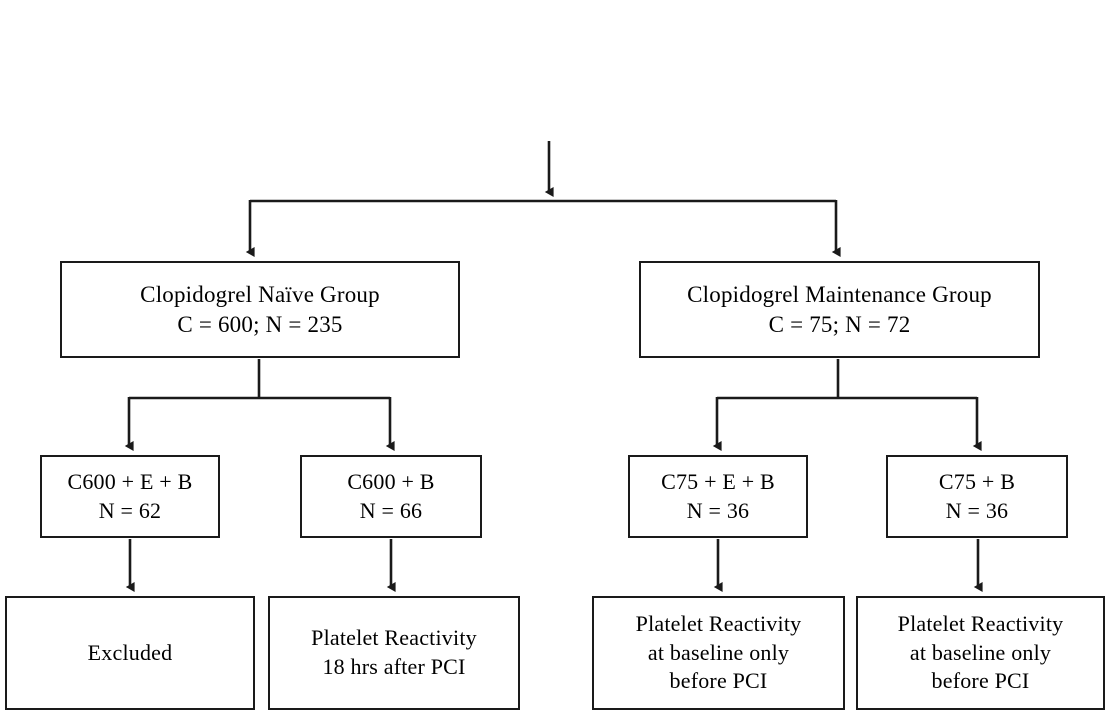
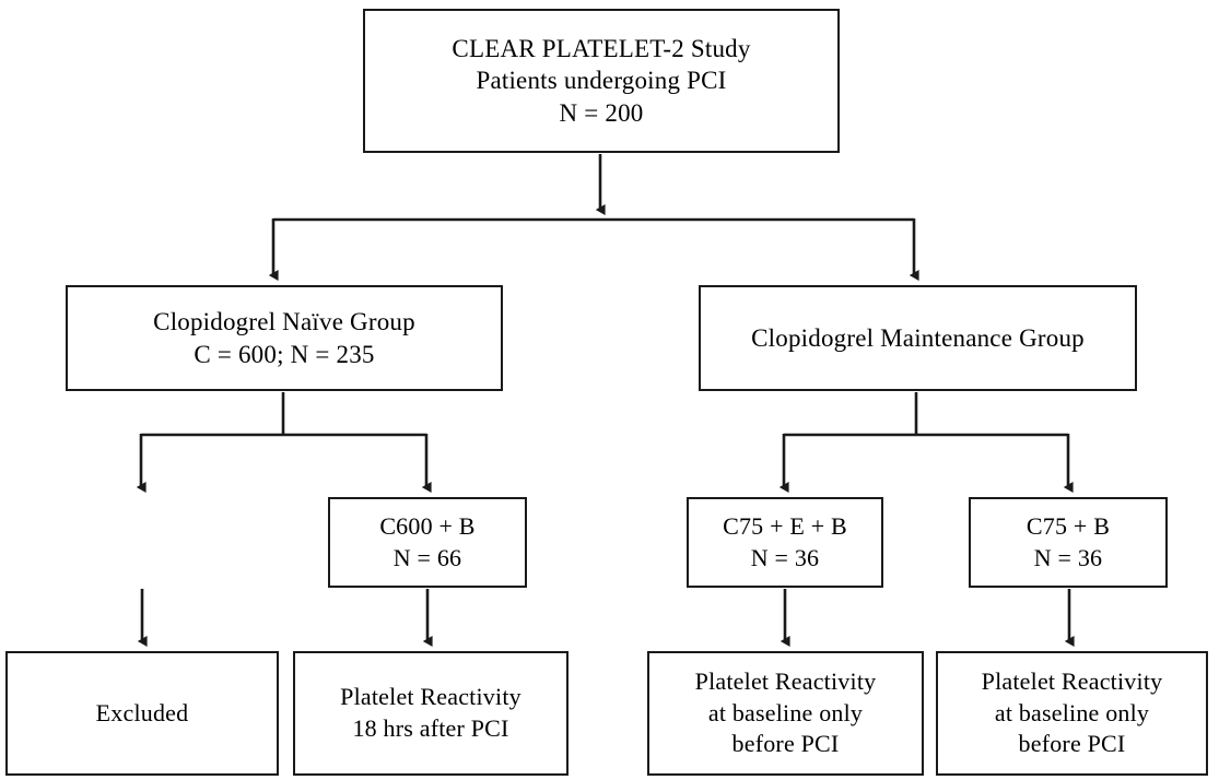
+ CLEAR PLATELET-2 Study
+ Patients undergoing PCI
+ N = 200
  Clopidogrel Naïve Group
  C = 600; N = 235
  Clopidogrel Maintenance Group
- C = 75; N = 72
- C600 + E + B
- N = 62
  C600 + B
  N = 66
  C75 + E + B
  N = 36
  C75 + B
  N = 36
  Excluded
  Platelet Reactivity
  18 hrs after PCI
  Platelet Reactivity
  at baseline only
  before PCI
  Platelet Reactivity
  at baseline only
  before PCI
